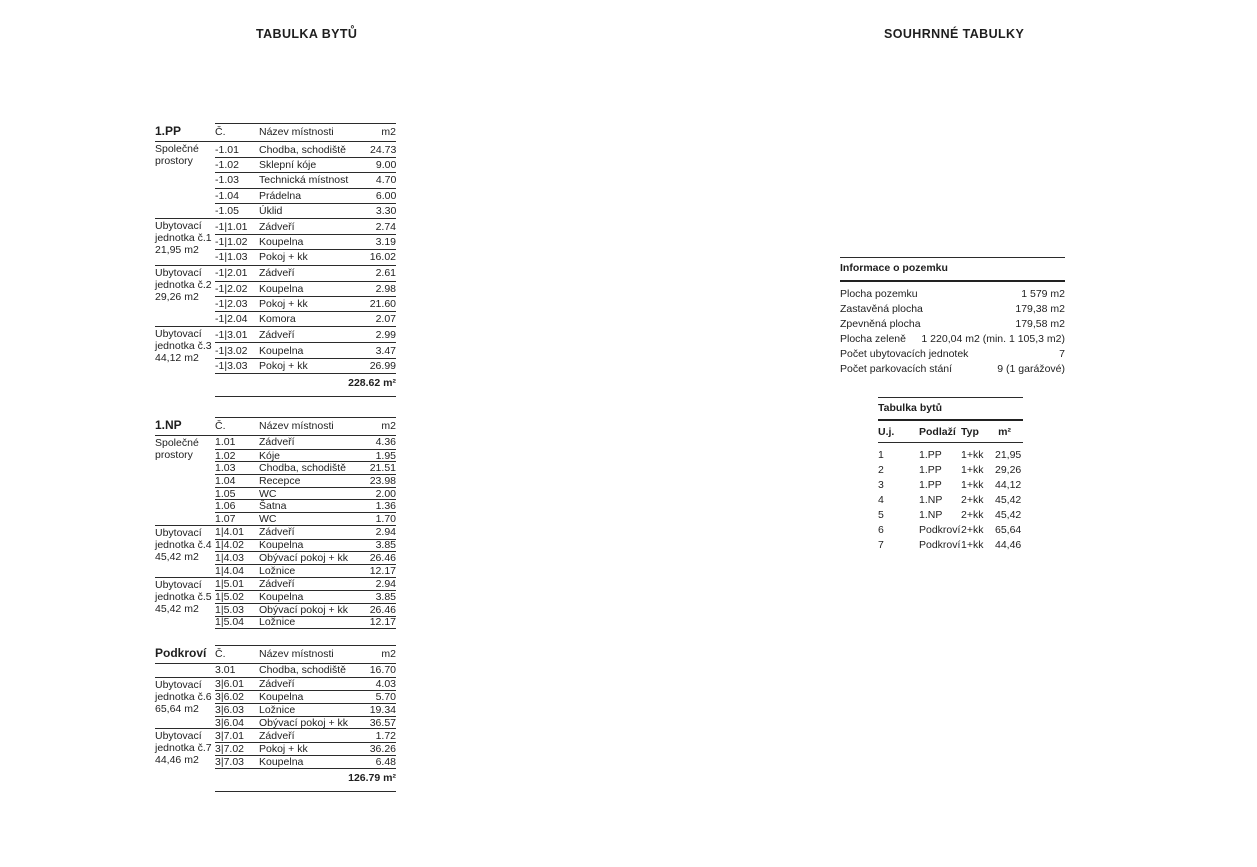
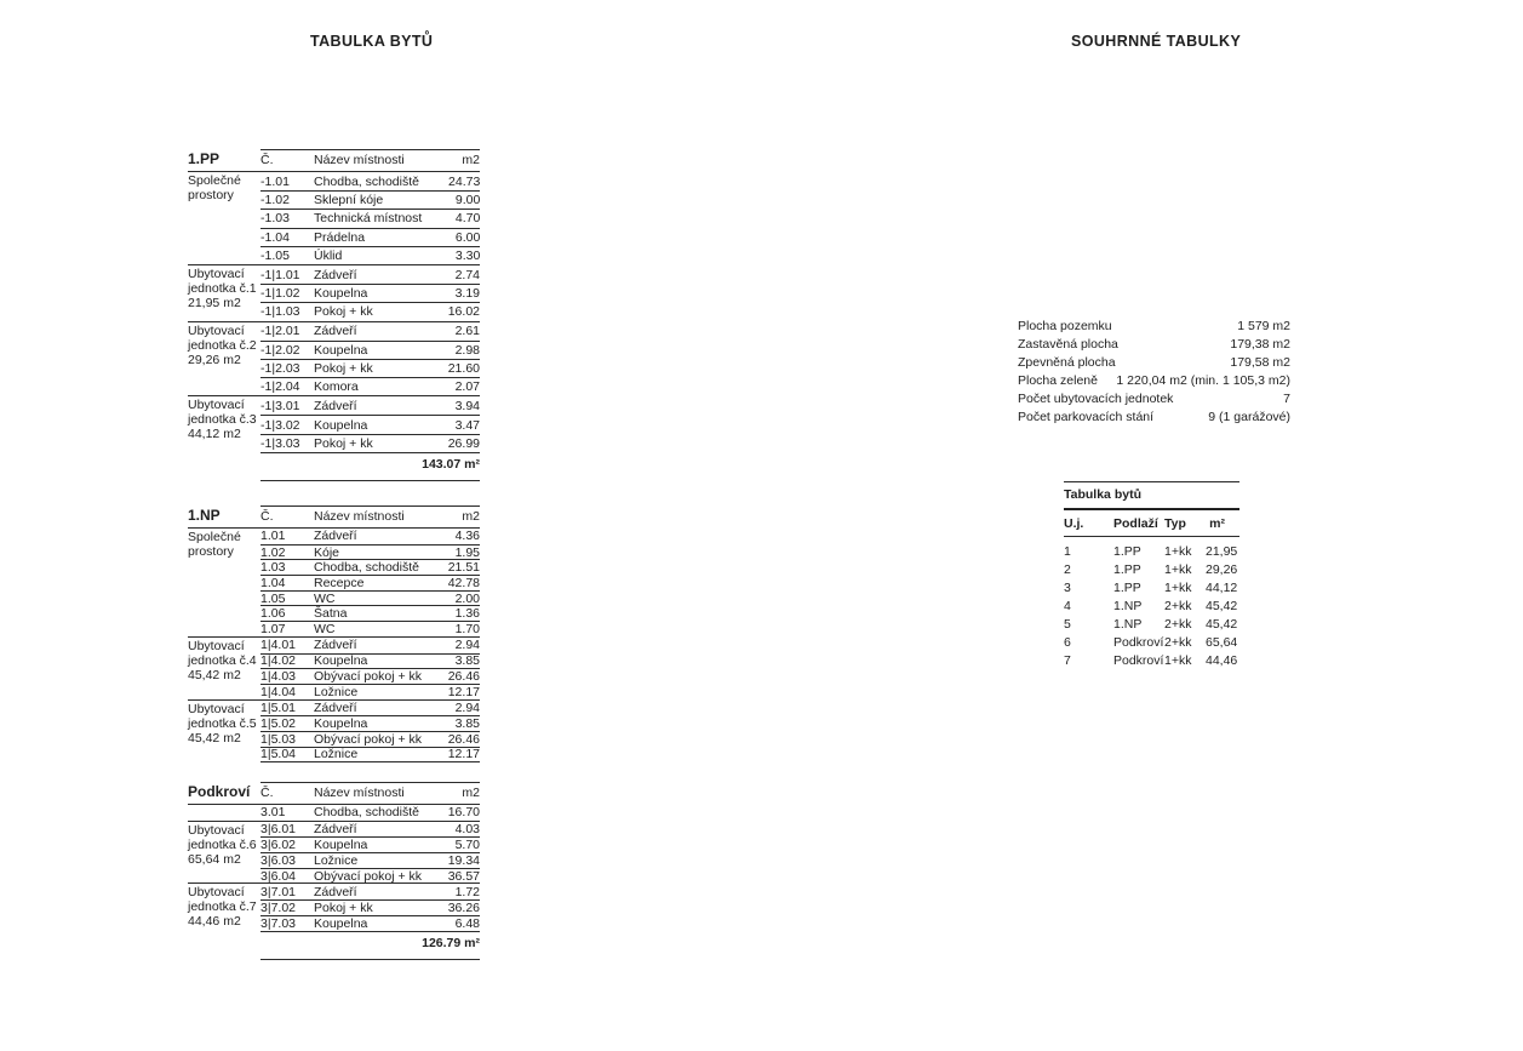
  TABULKA BYTŮ
  SOUHRNNÉ TABULKY
  1.PP
  Č.
  Název místnosti
  m2
  Společné
  prostory
  -1.01
  Chodba, schodiště
  24.73
  -1.02
  Sklepní kóje
  9.00
  -1.03
  Technická místnost
  4.70
  -1.04
  Prádelna
  6.00
  -1.05
  Úklid
  3.30
  Ubytovací
  jednotka č.1
  21,95 m2
  -1|1.01
  Zádveří
  2.74
  -1|1.02
  Koupelna
  3.19
  -1|1.03
  Pokoj + kk
  16.02
  Ubytovací
  jednotka č.2
  29,26 m2
  -1|2.01
  Zádveří
  2.61
  -1|2.02
  Koupelna
  2.98
  -1|2.03
  Pokoj + kk
  21.60
  -1|2.04
  Komora
  2.07
  Ubytovací
  jednotka č.3
  44,12 m2
  -1|3.01
  Zádveří
- 2.99
+ 3.94
  -1|3.02
  Koupelna
  3.47
  -1|3.03
  Pokoj + kk
  26.99
- 228.62 m²
+ 143.07 m²
  1.NP
  Č.
  Název místnosti
  m2
  Společné
  prostory
  1.01
  Zádveří
  4.36
  1.02
  Kóje
  1.95
  1.03
  Chodba, schodiště
  21.51
  1.04
  Recepce
- 23.98
+ 42.78
  1.05
  WC
  2.00
  1.06
  Šatna
  1.36
  1.07
  WC
  1.70
  Ubytovací
  jednotka č.4
  45,42 m2
  1|4.01
  Zádveří
  2.94
  1|4.02
  Koupelna
  3.85
  1|4.03
  Obývací pokoj + kk
  26.46
  1|4.04
  Ložnice
  12.17
  Ubytovací
  jednotka č.5
  45,42 m2
  1|5.01
  Zádveří
  2.94
  1|5.02
  Koupelna
  3.85
  1|5.03
  Obývací pokoj + kk
  26.46
  1|5.04
  Ložnice
  12.17
  Podkroví
  Č.
  Název místnosti
  m2
  3.01
  Chodba, schodiště
  16.70
  Ubytovací
  jednotka č.6
  65,64 m2
  3|6.01
  Zádveří
  4.03
  3|6.02
  Koupelna
  5.70
  3|6.03
  Ložnice
  19.34
  3|6.04
  Obývací pokoj + kk
  36.57
  Ubytovací
  jednotka č.7
  44,46 m2
  3|7.01
  Zádveří
  1.72
  3|7.02
  Pokoj + kk
  36.26
  3|7.03
  Koupelna
  6.48
  126.79 m²
- Informace o pozemku
  Plocha pozemku
  1 579 m2
  Zastavěná plocha
  179,38 m2
  Zpevněná plocha
  179,58 m2
  Plocha zeleně
  1 220,04 m2 (min. 1 105,3 m2)
  Počet ubytovacích jednotek
  7
  Počet parkovacích stání
  9 (1 garážové)
  Tabulka bytů
  U.j.
  Podlaží
  Typ
  m²
  1
  1.PP
  1+kk
  21,95
  2
  1.PP
  1+kk
  29,26
  3
  1.PP
  1+kk
  44,12
  4
  1.NP
  2+kk
  45,42
  5
  1.NP
  2+kk
  45,42
  6
  Podkroví
  2+kk
  65,64
  7
  Podkroví
  1+kk
  44,46
